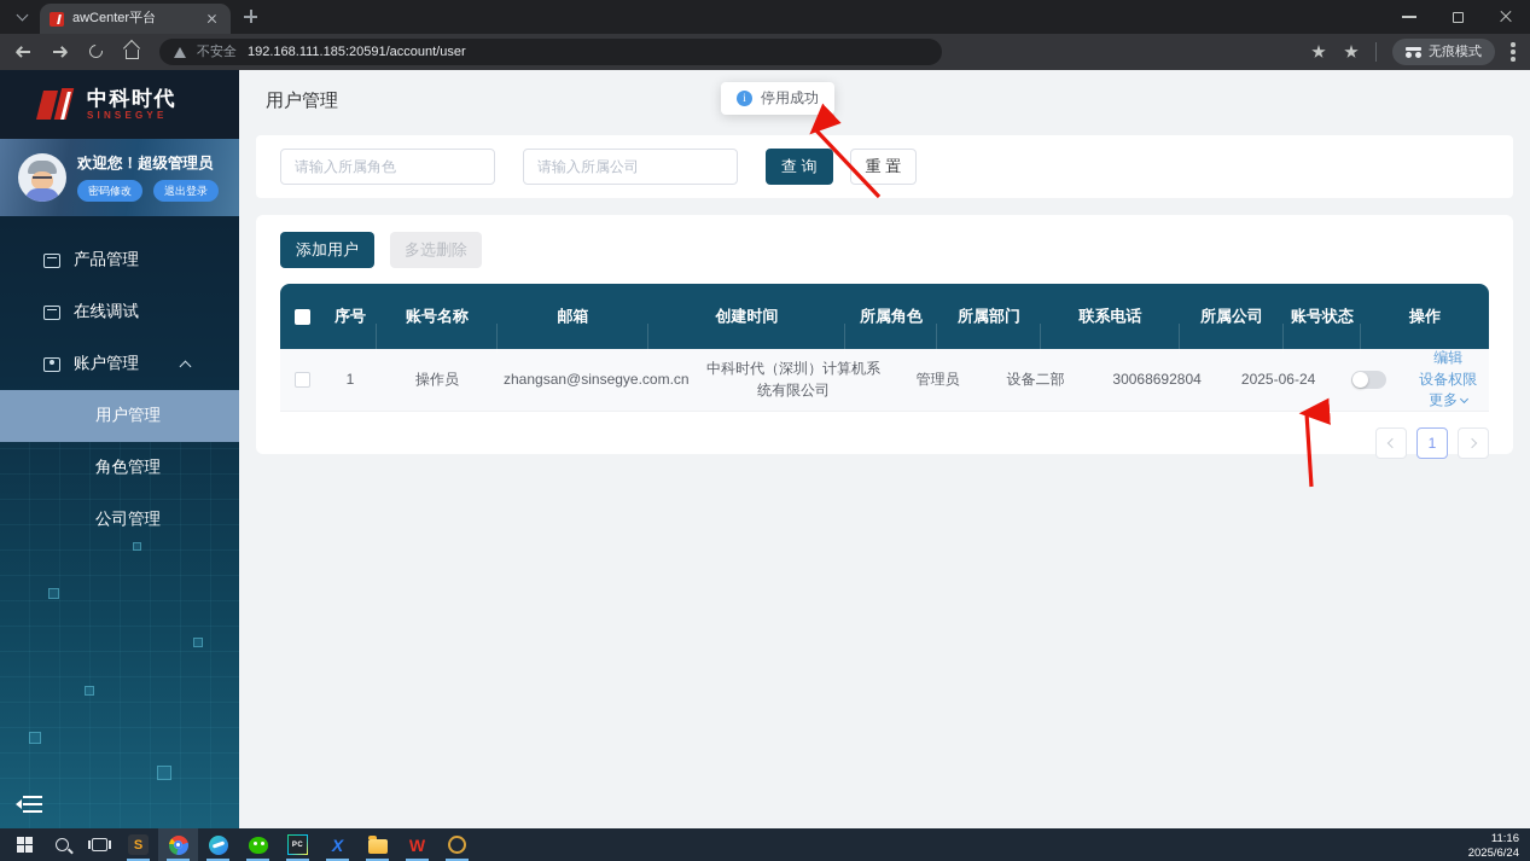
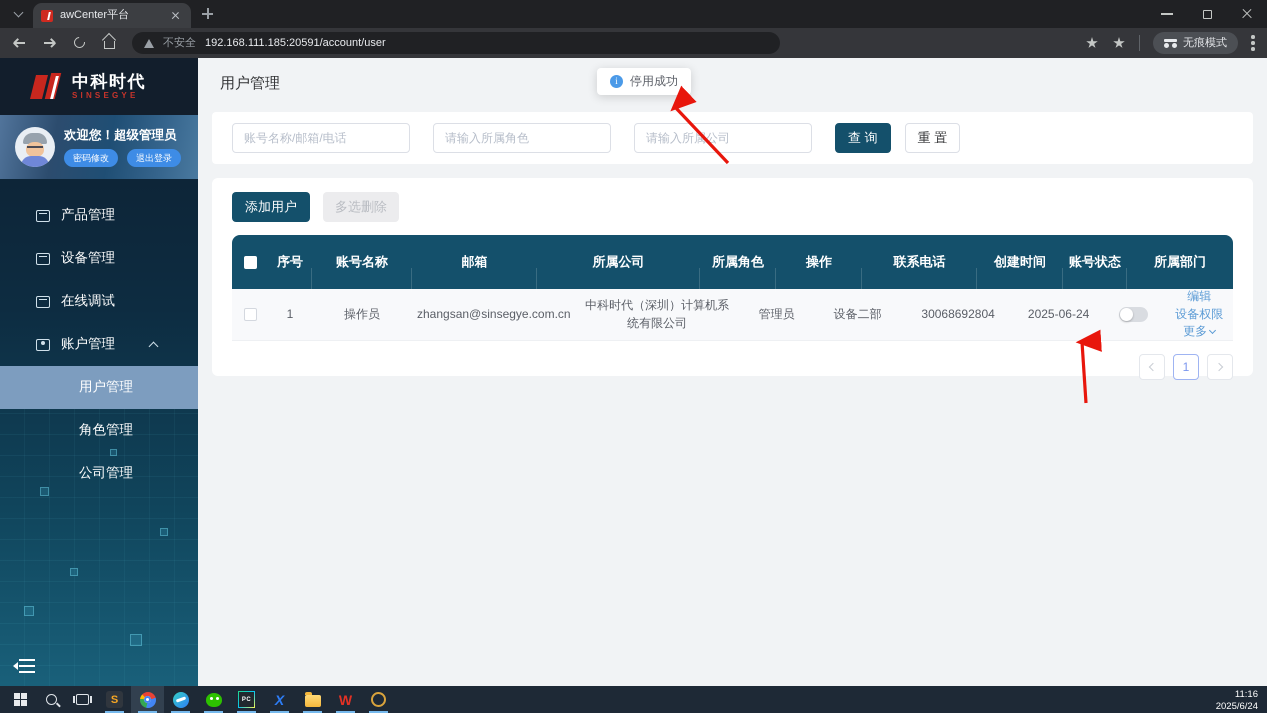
  awCenter平台
  不安全
  192.168.111.185:20591/account/user
  无痕模式
  中科时代
  SINSEGYE
  欢迎您！超级管理员
  密码修改
  退出登录
  产品管理
+ 设备管理
  在线调试
  账户管理
  用户管理
  角色管理
  公司管理
  用户管理
  停用成功
+ 账号名称/邮箱/电话
  请输入所属角色
  请输入所属公司
  查 询
  重 置
  添加用户
  多选删除
  序号
  账号名称
  邮箱
- 创建时间
+ 所属公司
  所属角色
- 所属部门
+ 操作
  联系电话
- 所属公司
+ 创建时间
  账号状态
- 操作
+ 所属部门
  1
  操作员
  zhangsan@sinsegye.com.cn
  中科时代（深圳）计算机系统有限公司
  管理员
  设备二部
  30068692804
  2025-06-24
  编辑
  设备权限
  更多
  1
  S
  X
  W
  11:16
  2025/6/24
